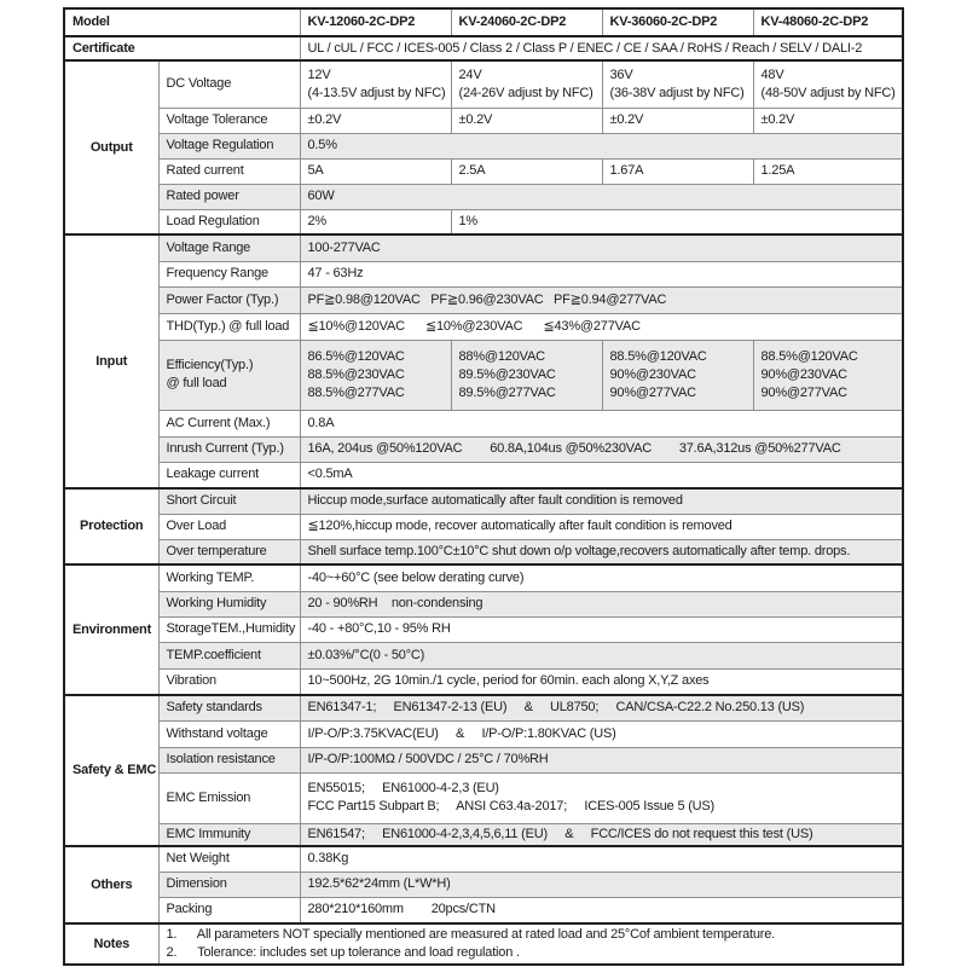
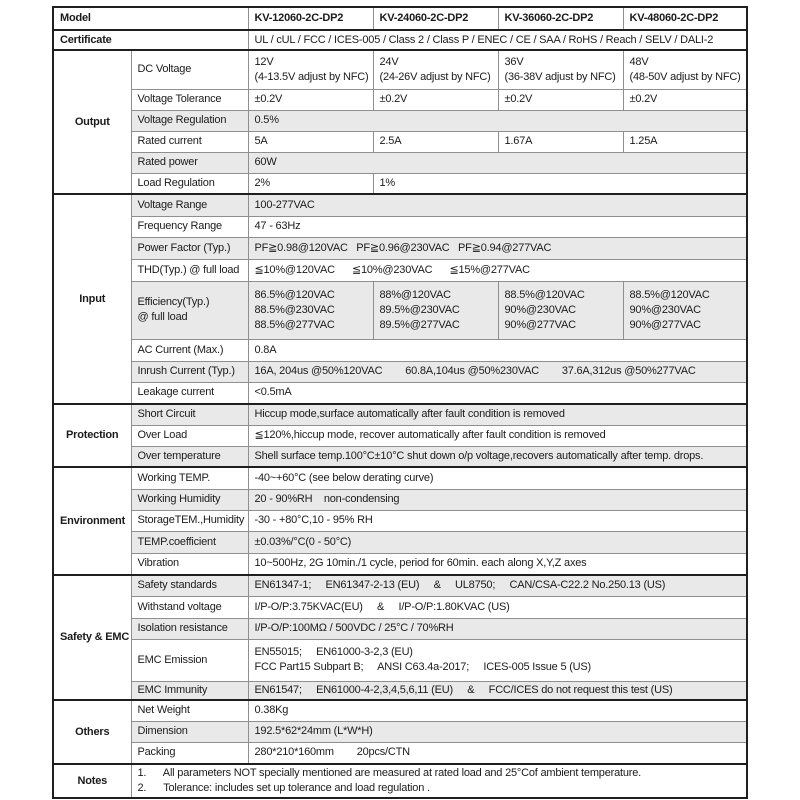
  Model	KV-12060-2C-DP2	KV-24060-2C-DP2	KV-36060-2C-DP2	KV-48060-2C-DP2
  Certificate	UL / cUL / FCC / ICES-005 / Class 2 / Class P / ENEC / CE / SAA / RoHS / Reach / SELV / DALI-2
  Output	DC Voltage	12V (4-13.5V adjust by NFC)	24V (24-26V adjust by NFC)	36V (36-38V adjust by NFC)	48V (48-50V adjust by NFC)
  Voltage Tolerance	±0.2V	±0.2V	±0.2V	±0.2V
  Voltage Regulation	0.5%
  Rated current	5A	2.5A	1.67A	1.25A
  Rated power	60W
  Load Regulation	2%	1%
  Input	Voltage Range	100-277VAC
  Frequency Range	47 - 63Hz
  Power Factor (Typ.)	PF≧0.98@120VAC PF≧0.96@230VAC PF≧0.94@277VAC
- THD(Typ.) @ full load	≦10%@120VAC ≦10%@230VAC ≦43%@277VAC
+ THD(Typ.) @ full load	≦10%@120VAC ≦10%@230VAC ≦15%@277VAC
  Efficiency(Typ.) @ full load	86.5%@120VAC 88.5%@230VAC 88.5%@277VAC	88%@120VAC 89.5%@230VAC 89.5%@277VAC	88.5%@120VAC 90%@230VAC 90%@277VAC	88.5%@120VAC 90%@230VAC 90%@277VAC
  AC Current (Max.)	0.8A
  Inrush Current (Typ.)	16A, 204us @50%120VAC 60.8A,104us @50%230VAC 37.6A,312us @50%277VAC
  Leakage current	<0.5mA
  Protection	Short Circuit	Hiccup mode,surface automatically after fault condition is removed
  Over Load	≦120%,hiccup mode, recover automatically after fault condition is removed
  Over temperature	Shell surface temp.100°C±10°C shut down o/p voltage,recovers automatically after temp. drops.
  Environment	Working TEMP.	-40~+60°C (see below derating curve)
  Working Humidity	20 - 90%RH non-condensing
- StorageTEM.,Humidity	-40 - +80°C,10 - 95% RH
+ StorageTEM.,Humidity	-30 - +80°C,10 - 95% RH
  TEMP.coefficient	±0.03%/°C(0 - 50°C)
  Vibration	10~500Hz, 2G 10min./1 cycle, period for 60min. each along X,Y,Z axes
  Safety & EMC	Safety standards	EN61347-1; EN61347-2-13 (EU) & UL8750; CAN/CSA-C22.2 No.250.13 (US)
  Withstand voltage	I/P-O/P:3.75KVAC(EU) & I/P-O/P:1.80KVAC (US)
  Isolation resistance	I/P-O/P:100MΩ / 500VDC / 25°C / 70%RH
- EMC Emission	EN55015; EN61000-4-2,3 (EU) FCC Part15 Subpart B; ANSI C63.4a-2017; ICES-005 Issue 5 (US)
+ EMC Emission	EN55015; EN61000-3-2,3 (EU) FCC Part15 Subpart B; ANSI C63.4a-2017; ICES-005 Issue 5 (US)
  EMC Immunity	EN61547; EN61000-4-2,3,4,5,6,11 (EU) & FCC/ICES do not request this test (US)
  Others	Net Weight	0.38Kg
  Dimension	192.5*62*24mm (L*W*H)
  Packing	280*210*160mm 20pcs/CTN
  Notes	1. All parameters NOT specially mentioned are measured at rated load and 25°Cof ambient temperature. 2. Tolerance: includes set up tolerance and load regulation .
